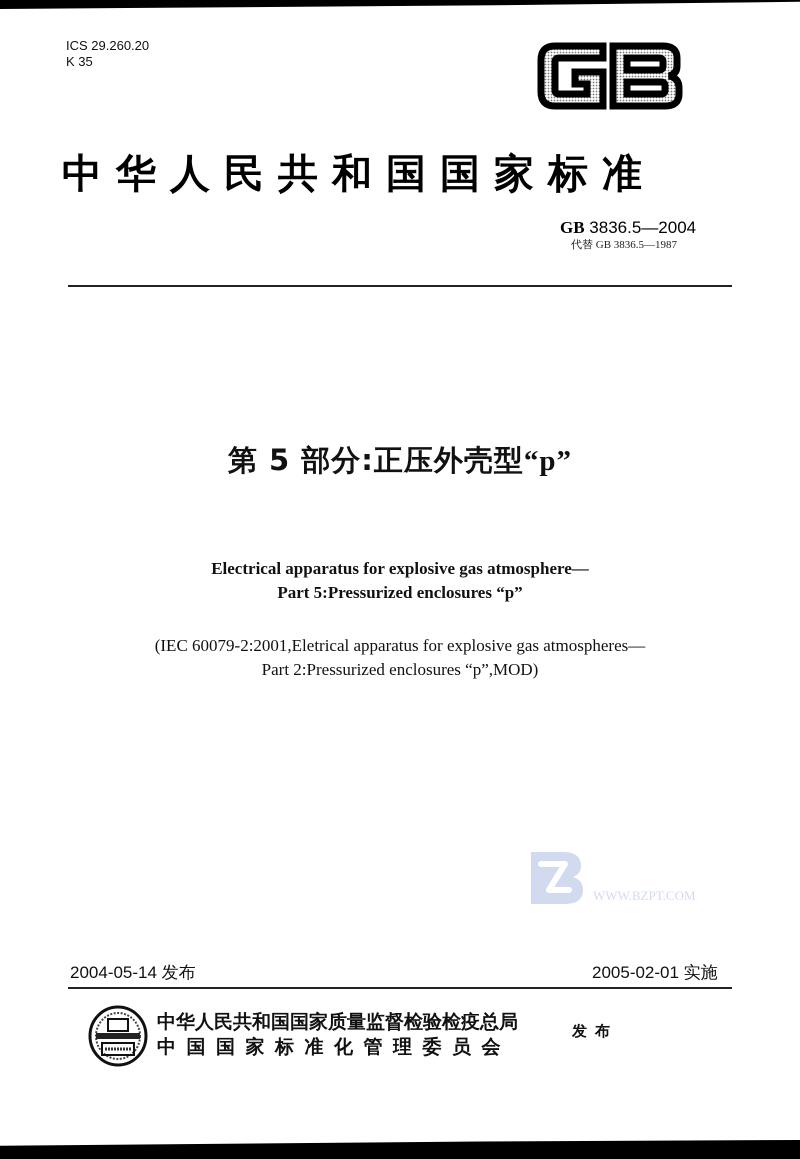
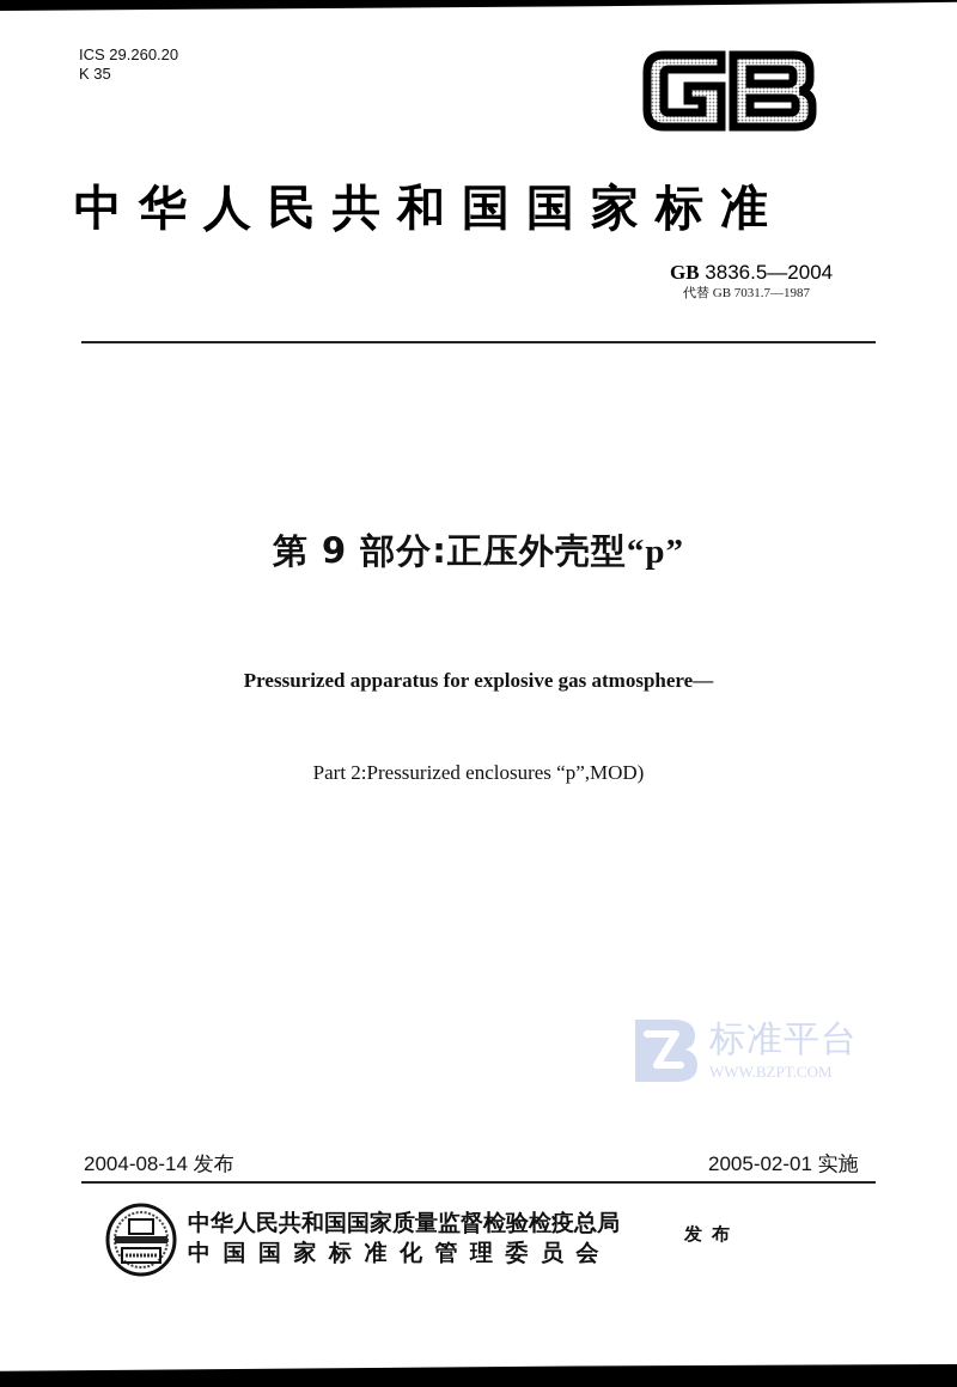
  ICS 29.260.20
  K 35
  中华人民共和国国家标准
  GB 3836.5—2004
- 代替 GB 3836.5—1987
+ 代替 GB 7031.7—1987
- 第 5 部分:正压外壳型“p”
+ 第 9 部分:正压外壳型“p”
- Electrical apparatus for explosive gas atmosphere—
+ Pressurized apparatus for explosive gas atmosphere—
- Part 5:Pressurized enclosures “p”
- (IEC 60079-2:2001,Eletrical apparatus for explosive gas atmospheres—
  Part 2:Pressurized enclosures “p”,MOD)
+ 标准平台
  WWW.BZPT.COM
- 2004-05-14 发布
+ 2004-08-14 发布
  2005-02-01 实施
  中华人民共和国国家质量监督检验检疫总局
  中国国家标准化管理委员会
  发布
